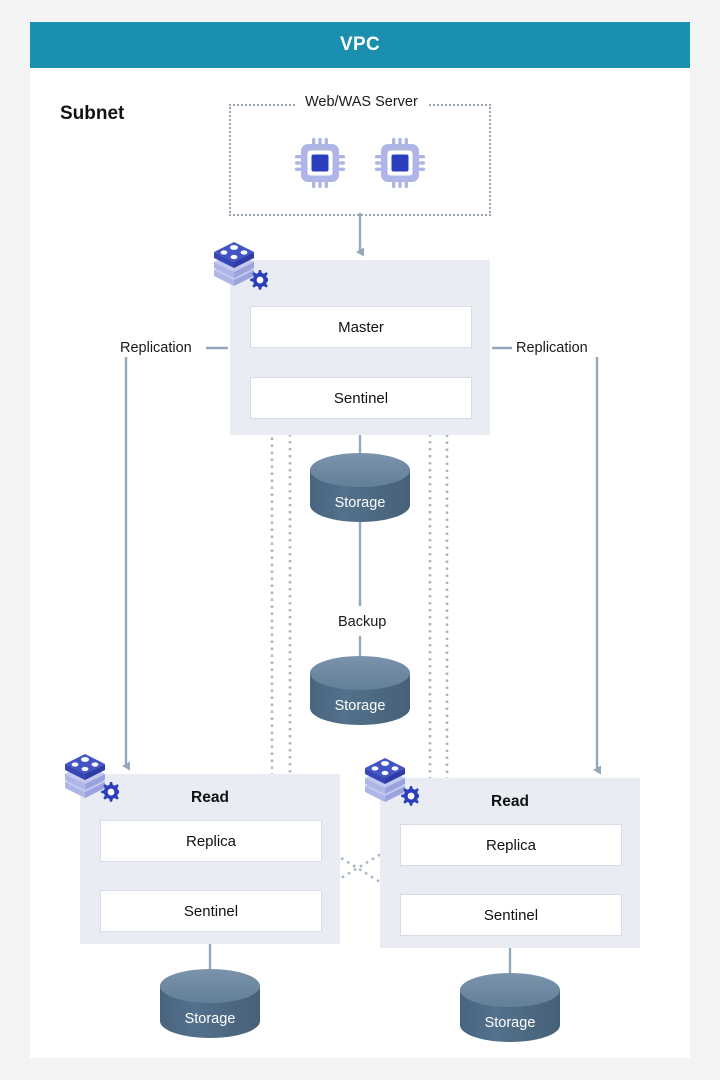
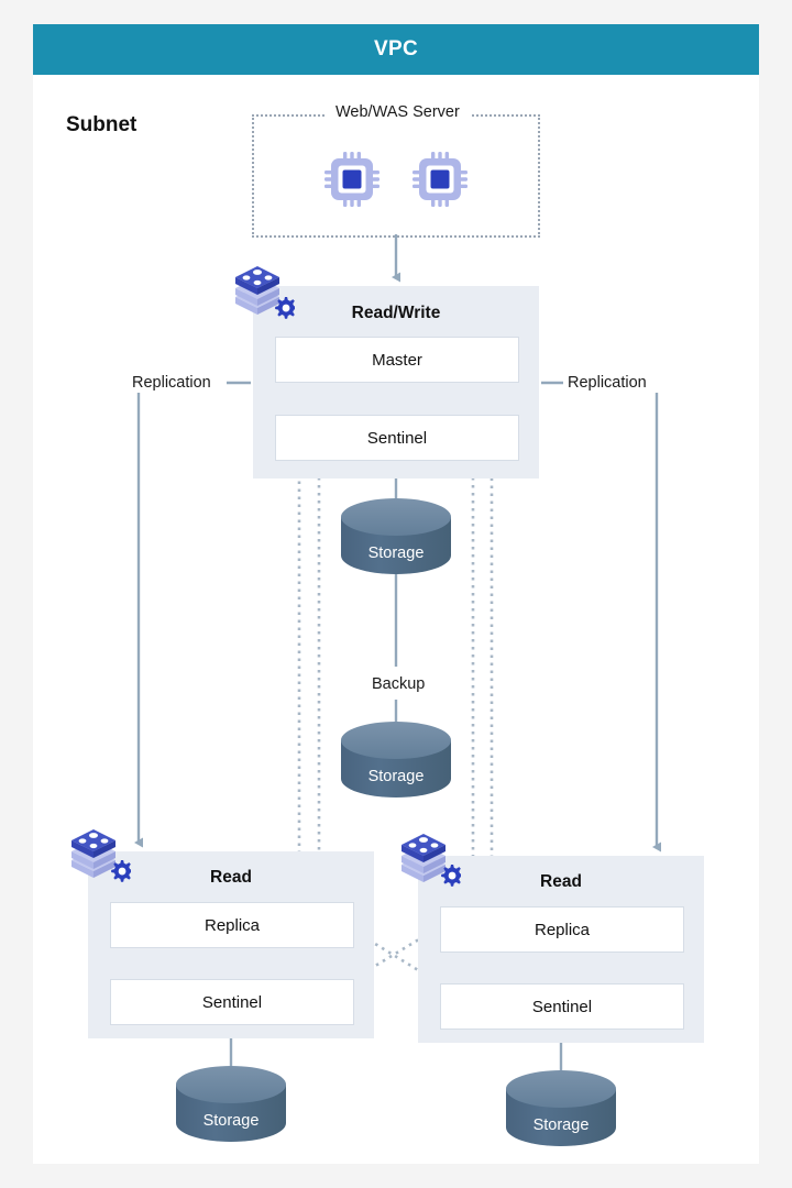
  VPC
  Subnet
  Web/WAS Server
+ Read/Write
  Master
  Sentinel
  Read
  Replica
  Sentinel
  Read
  Replica
  Sentinel
  Replication
  Replication
  Backup
  Storage
  Storage
  Storage
  Storage
